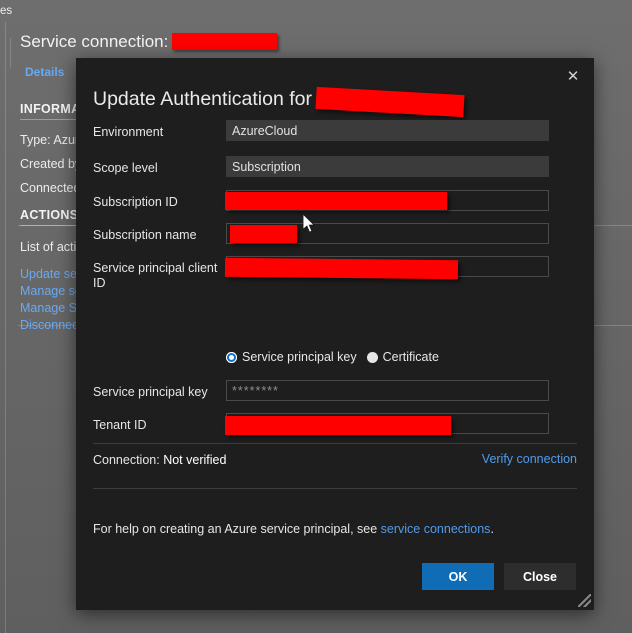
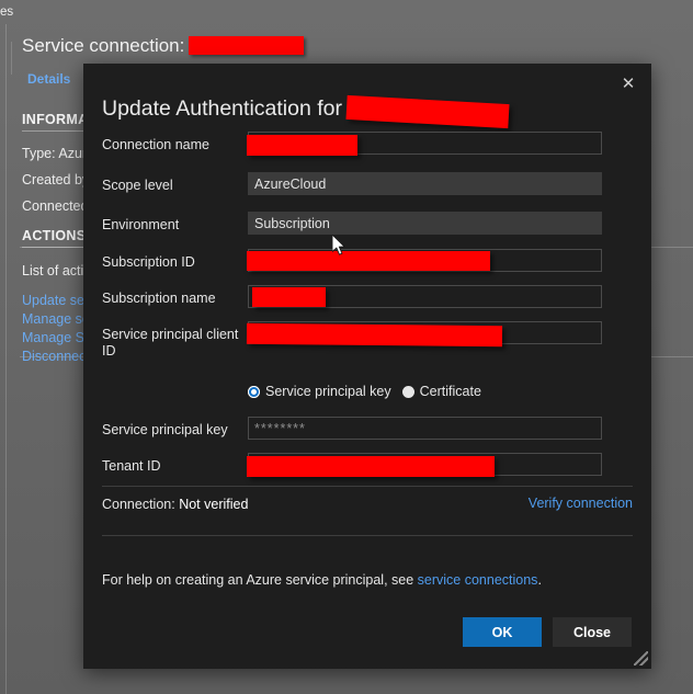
  es
  Service connection:
  Details
  Type: Azu
  Created b
  Connecte
  ACTIONS
  List of acti
  Update se
  Manage s
  Manage S
  Disconne
  ✕
  Update Authentication for
+ Connection name
- Environment
+ Scope level
  AzureCloud
- Scope level
+ Environment
  Subscription
  Subscription ID
  Subscription name
  Service principal client ID
  Service principal key
  Certificate
  Service principal key
  ********
  Tenant ID
  Connection: Not verified
  Verify connection
  For help on creating an Azure service principal, see service connections.
  OK
  Close
